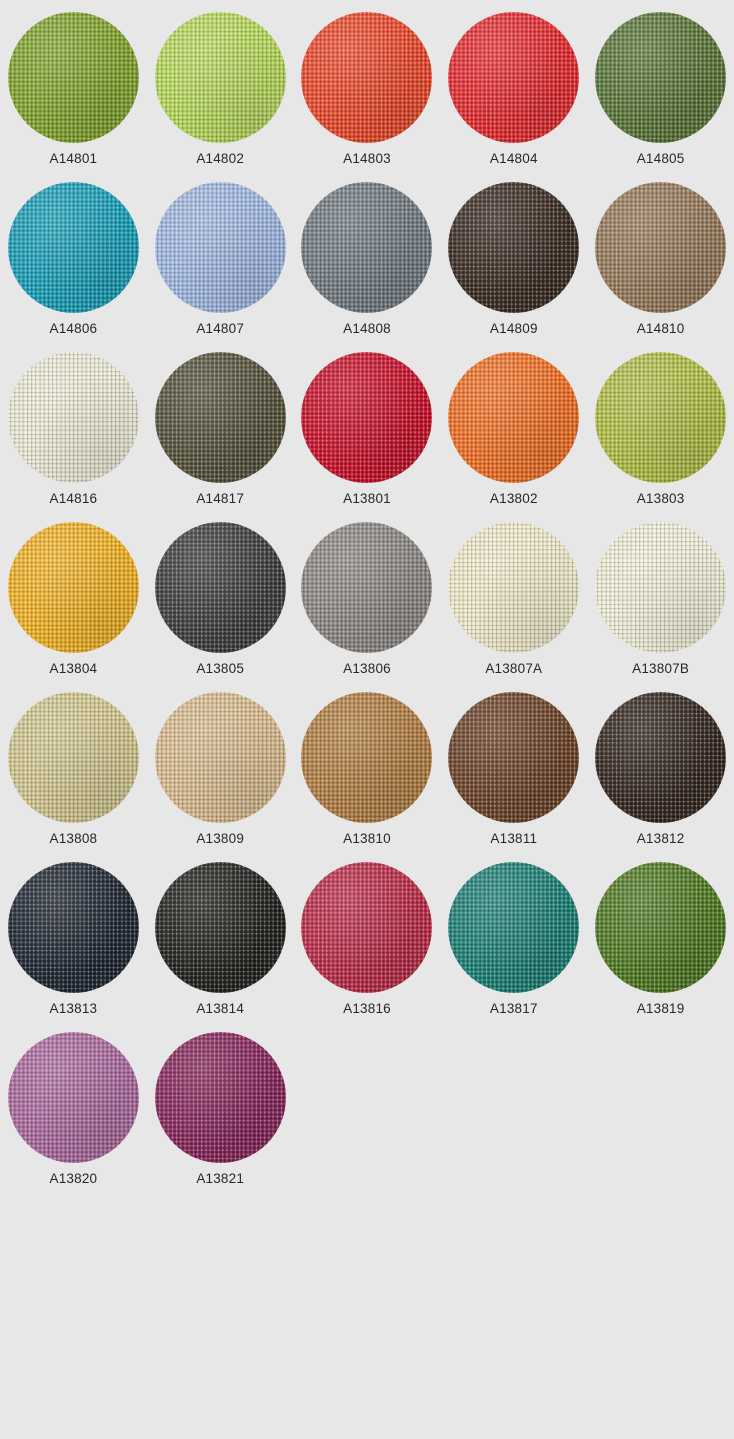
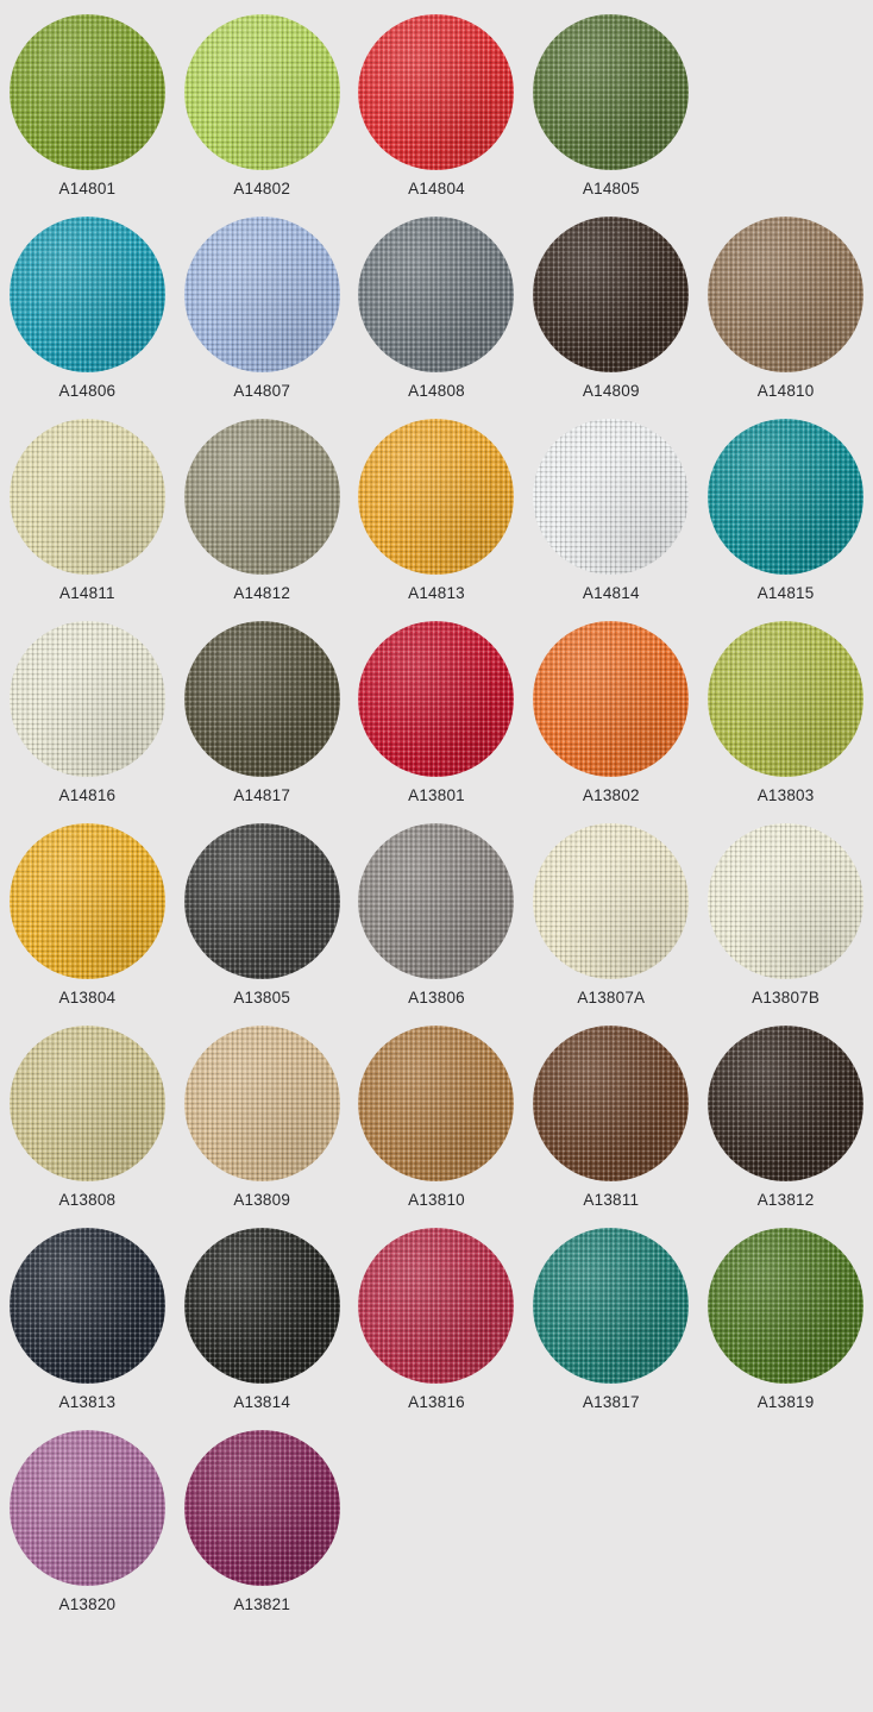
  A14801
  A14802
- A14803
  A14804
  A14805
  A14806
  A14807
  A14808
  A14809
  A14810
+ A14811
+ A14812
+ A14813
+ A14814
+ A14815
  A14816
  A14817
  A13801
  A13802
  A13803
  A13804
  A13805
  A13806
  A13807A
  A13807B
  A13808
  A13809
  A13810
  A13811
  A13812
  A13813
  A13814
  A13816
  A13817
  A13819
  A13820
  A13821
